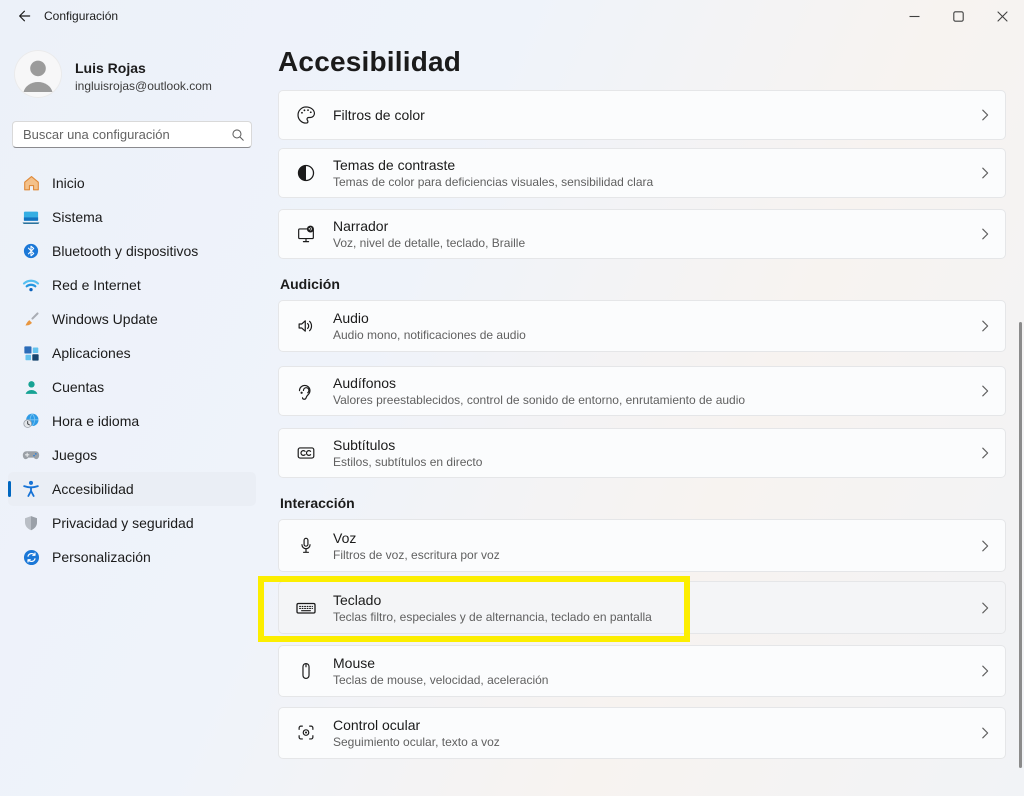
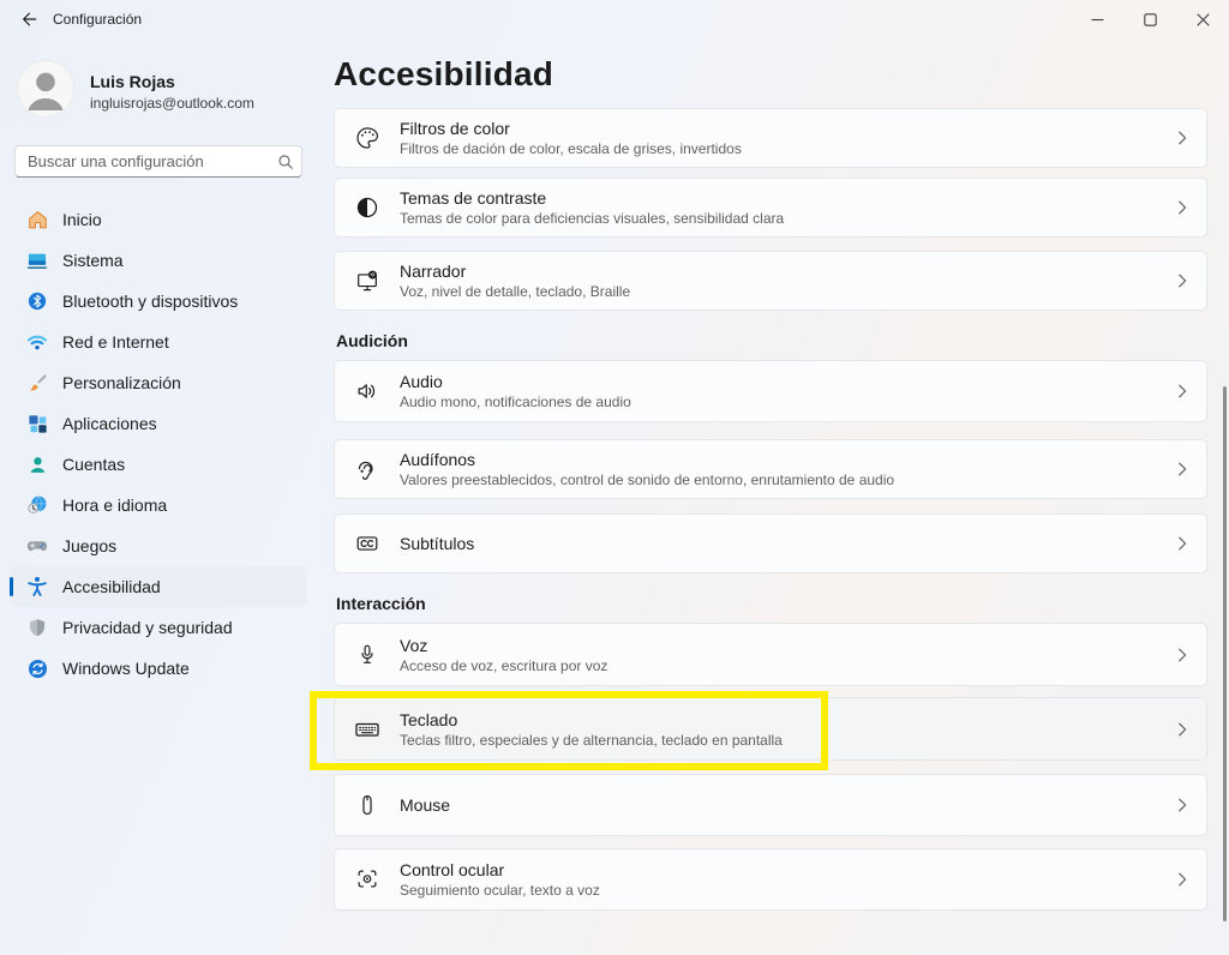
  Configuración
  Luis Rojas
  ingluisrojas@outlook.com
  Buscar una configuración
  Inicio
  Sistema
  Bluetooth y dispositivos
  Red e Internet
- Windows Update
+ Personalización
  Aplicaciones
  Cuentas
  Hora e idioma
  Juegos
  Accesibilidad
  Privacidad y seguridad
- Personalización
+ Windows Update
  Accesibilidad
  Filtros de color
+ Filtros de dación de color, escala de grises, invertidos
  Temas de contraste
  Temas de color para deficiencias visuales, sensibilidad clara
  Narrador
  Voz, nivel de detalle, teclado, Braille
  Audición
  Audio
  Audio mono, notificaciones de audio
  Audífonos
  Valores preestablecidos, control de sonido de entorno, enrutamiento de audio
  Subtítulos
- Estilos, subtítulos en directo
  Interacción
  Voz
- Filtros de voz, escritura por voz
+ Acceso de voz, escritura por voz
  Teclado
  Teclas filtro, especiales y de alternancia, teclado en pantalla
  Mouse
- Teclas de mouse, velocidad, aceleración
  Control ocular
  Seguimiento ocular, texto a voz
